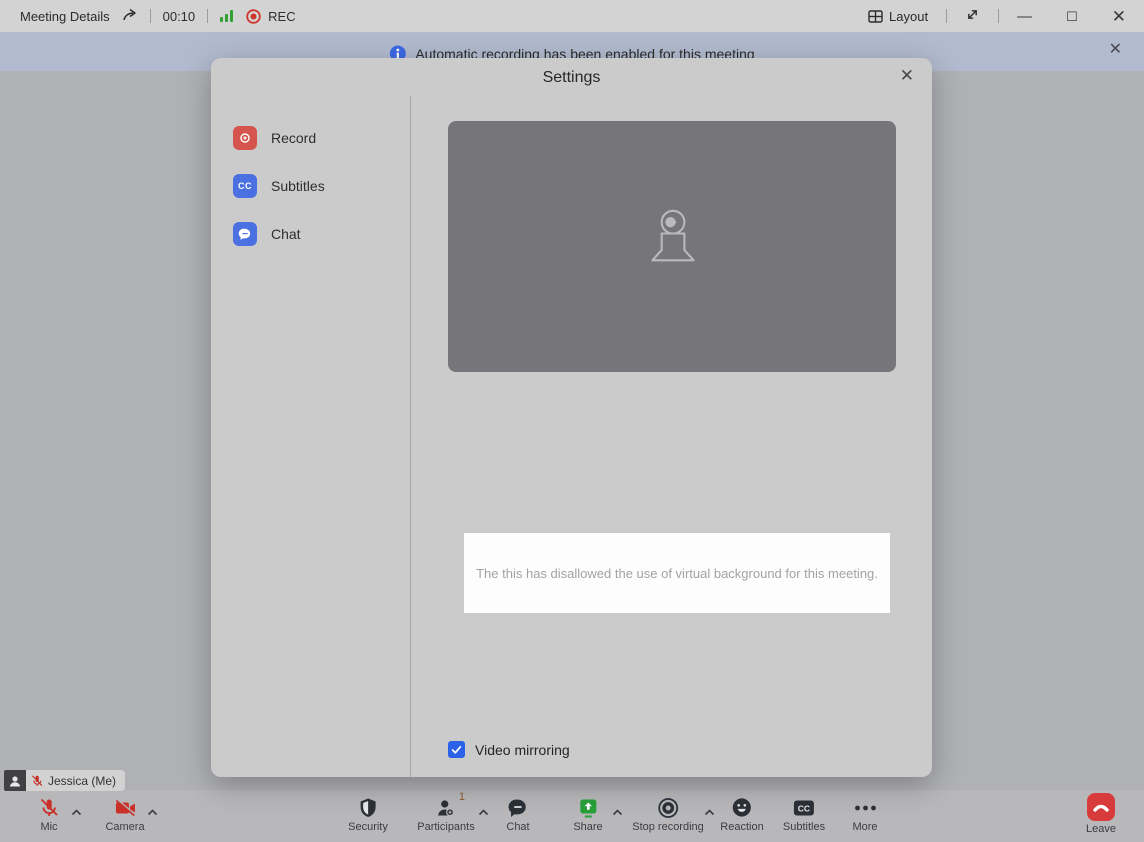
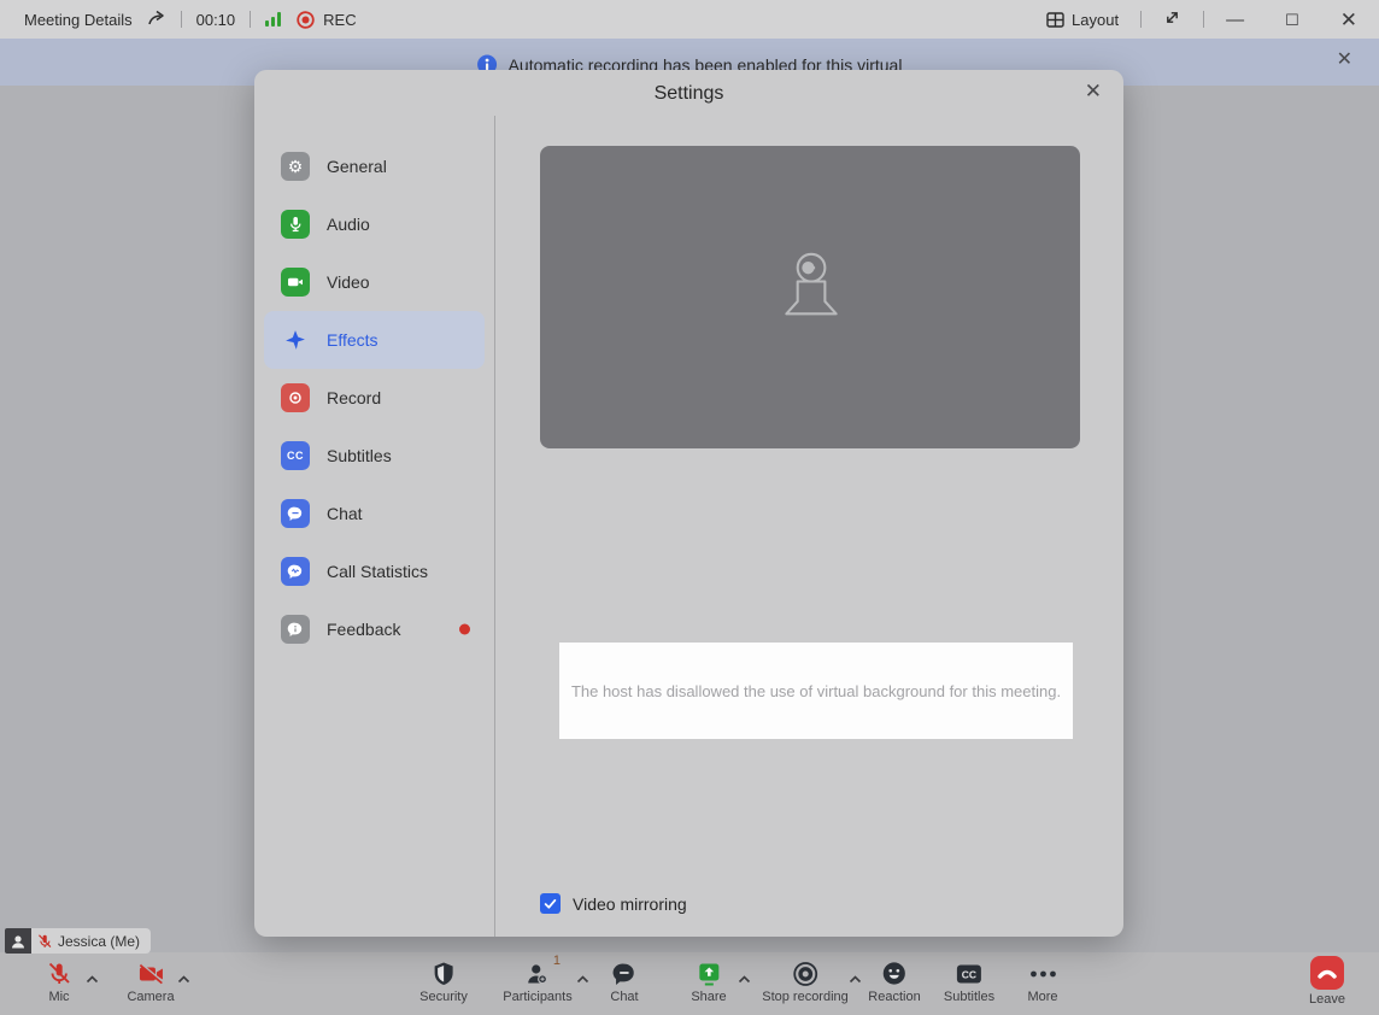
  Meeting Details
  00:10
  REC
  Layout
  —
  ☐
  ✕
- Automatic recording has been enabled for this meeting
+ Automatic recording has been enabled for this virtual
  ✕
  Jessica (Me)
  Settings
  ✕
+ ⚙
+ General
+ Audio
+ Video
+ Effects
  Record
  CC
  Subtitles
  Chat
+ Call Statistics
+ Feedback
- The this has disallowed the use of virtual background for this meeting.
+ The host has disallowed the use of virtual background for this meeting.
  Video mirroring
  Mic
  Camera
  Security
  1
  Participants
  Chat
  Share
  Stop recording
  Reaction
  CC
  Subtitles
  More
  Leave
